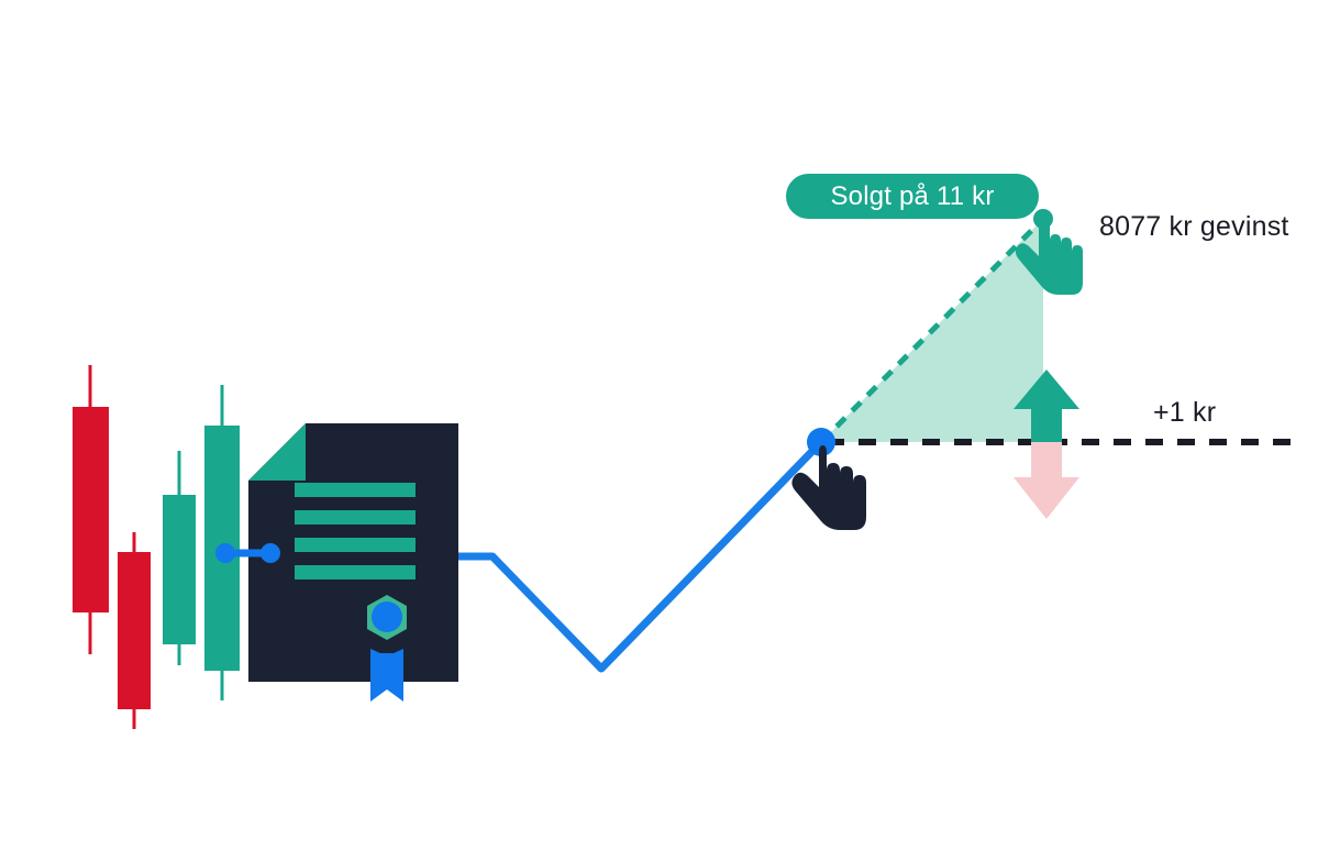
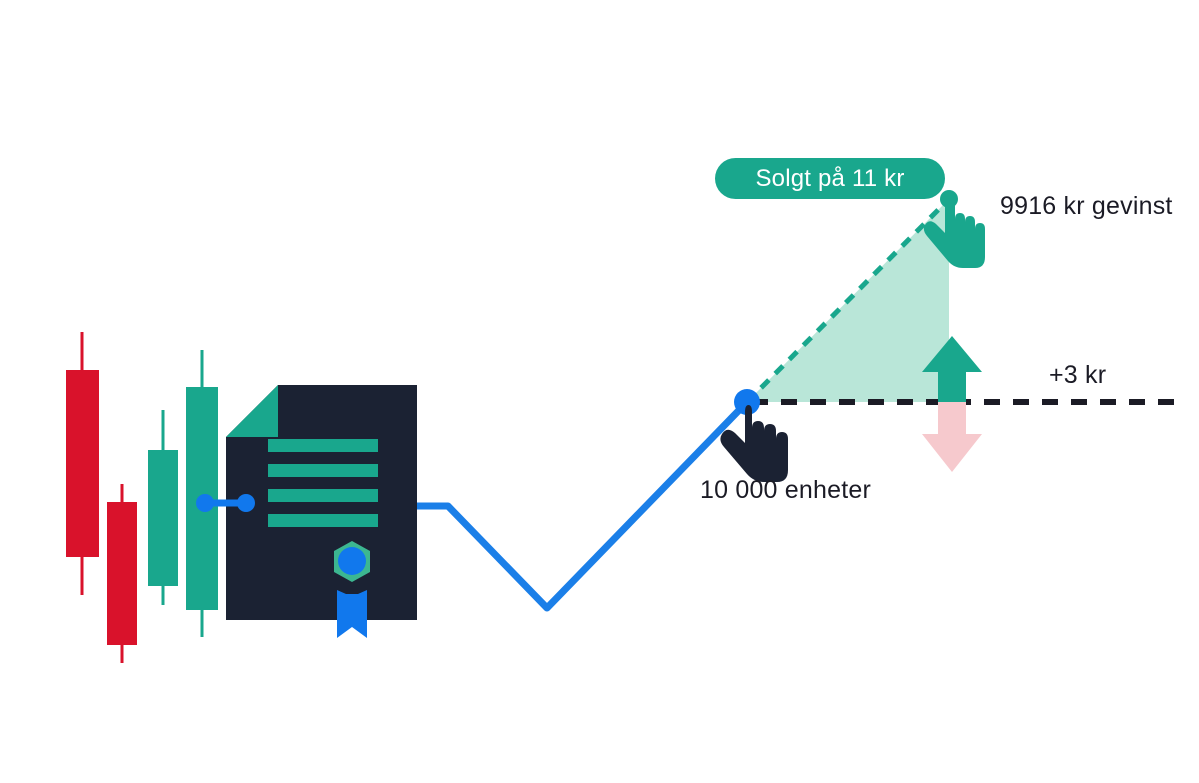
  Solgt på 11 kr
- 8077 kr gevinst
+ 9916 kr gevinst
+ 10 000 enheter
- +1 kr
+ +3 kr
